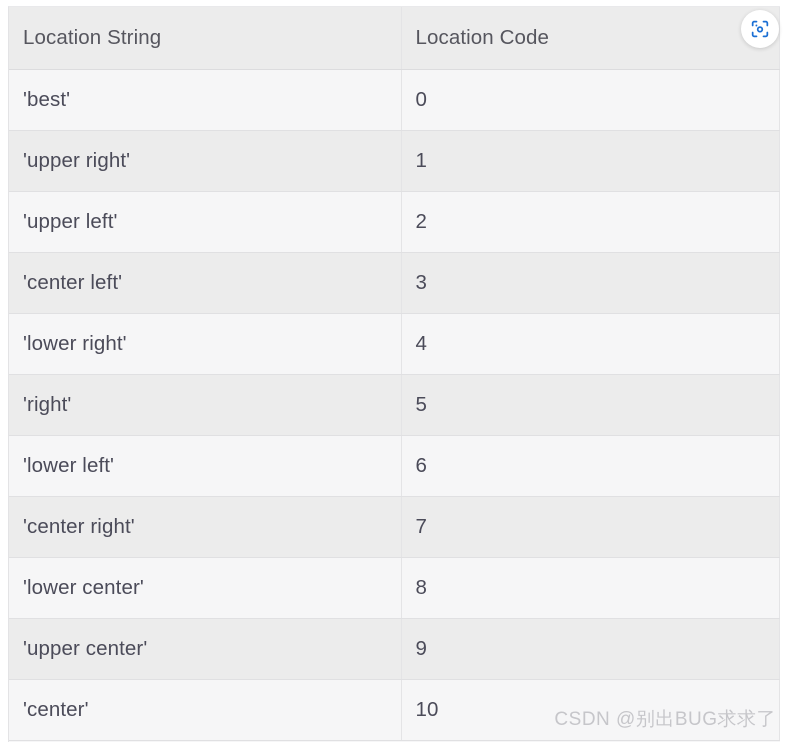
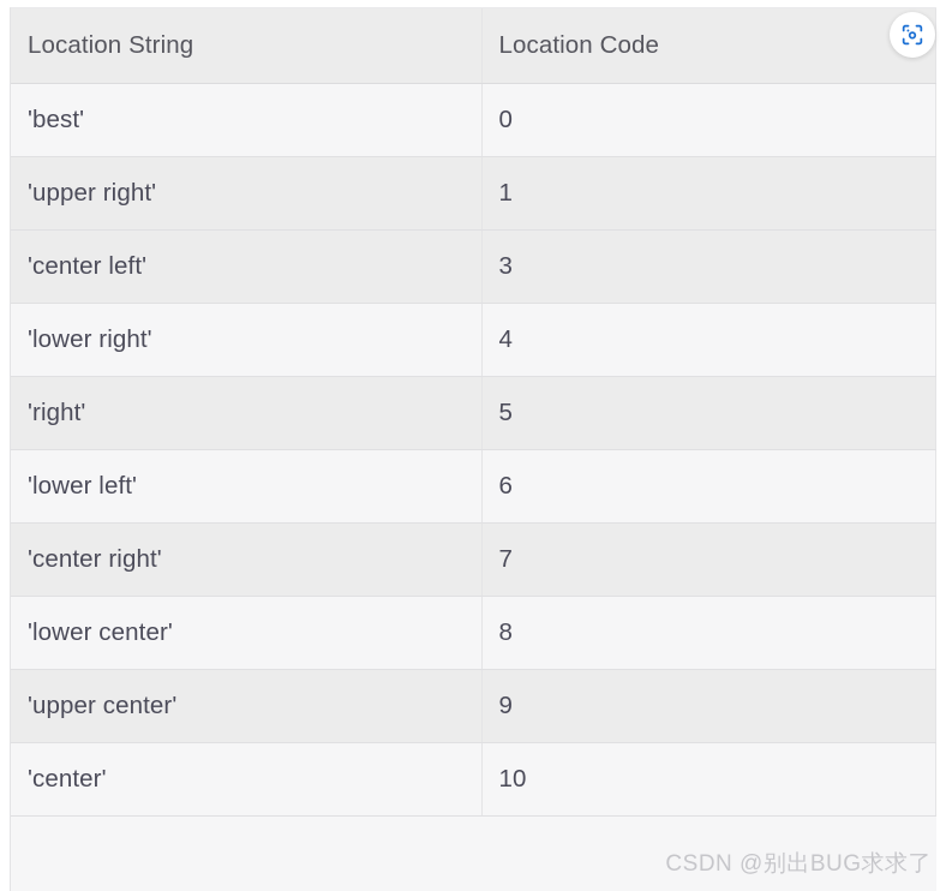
  Location String	Location Code
  'best'	0
  'upper right'	1
- 'upper left'	2
  'center left'	3
  'lower right'	4
  'right'	5
  'lower left'	6
  'center right'	7
  'lower center'	8
  'upper center'	9
  'center'	10
  CSDN @别出BUG求求了
